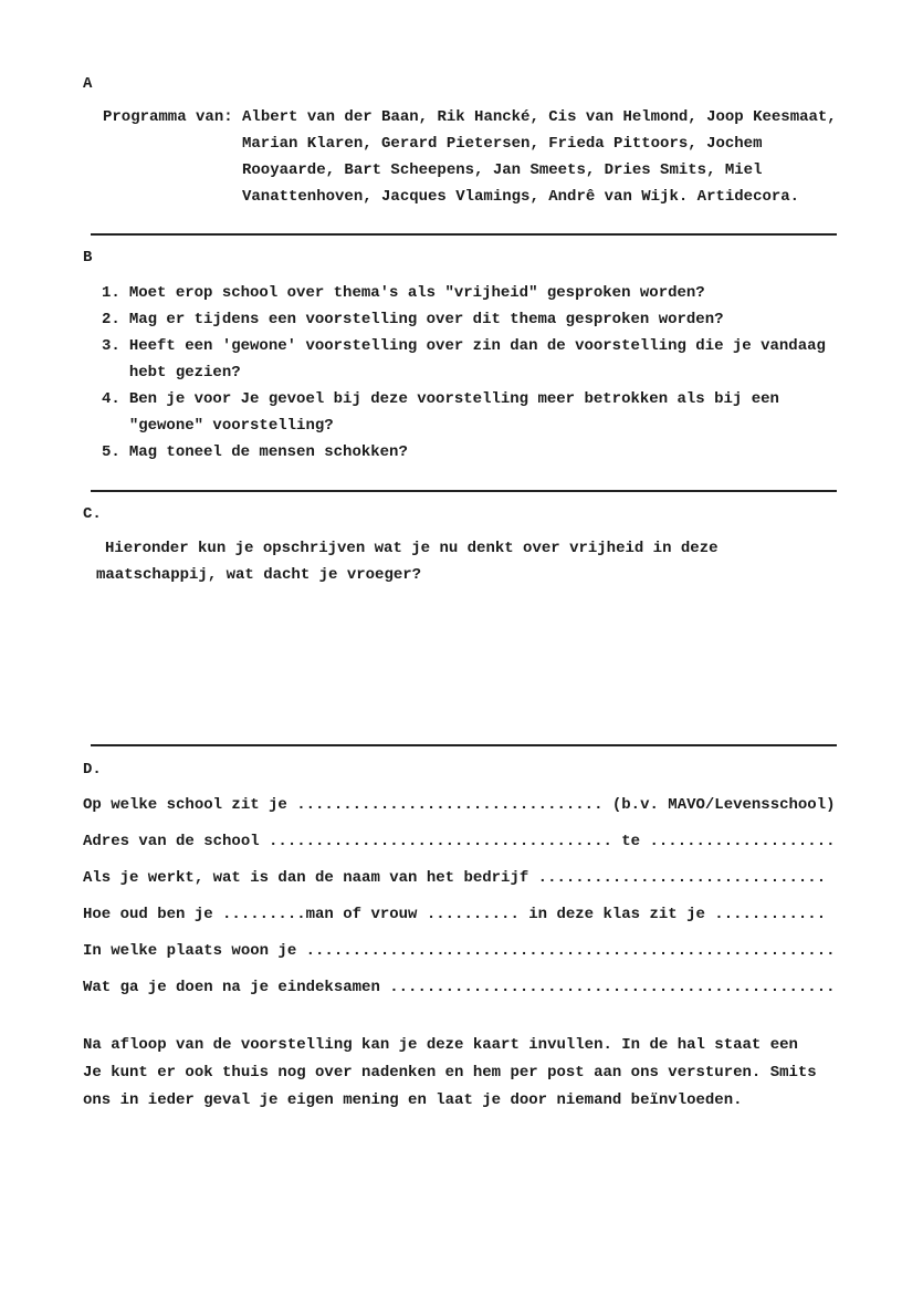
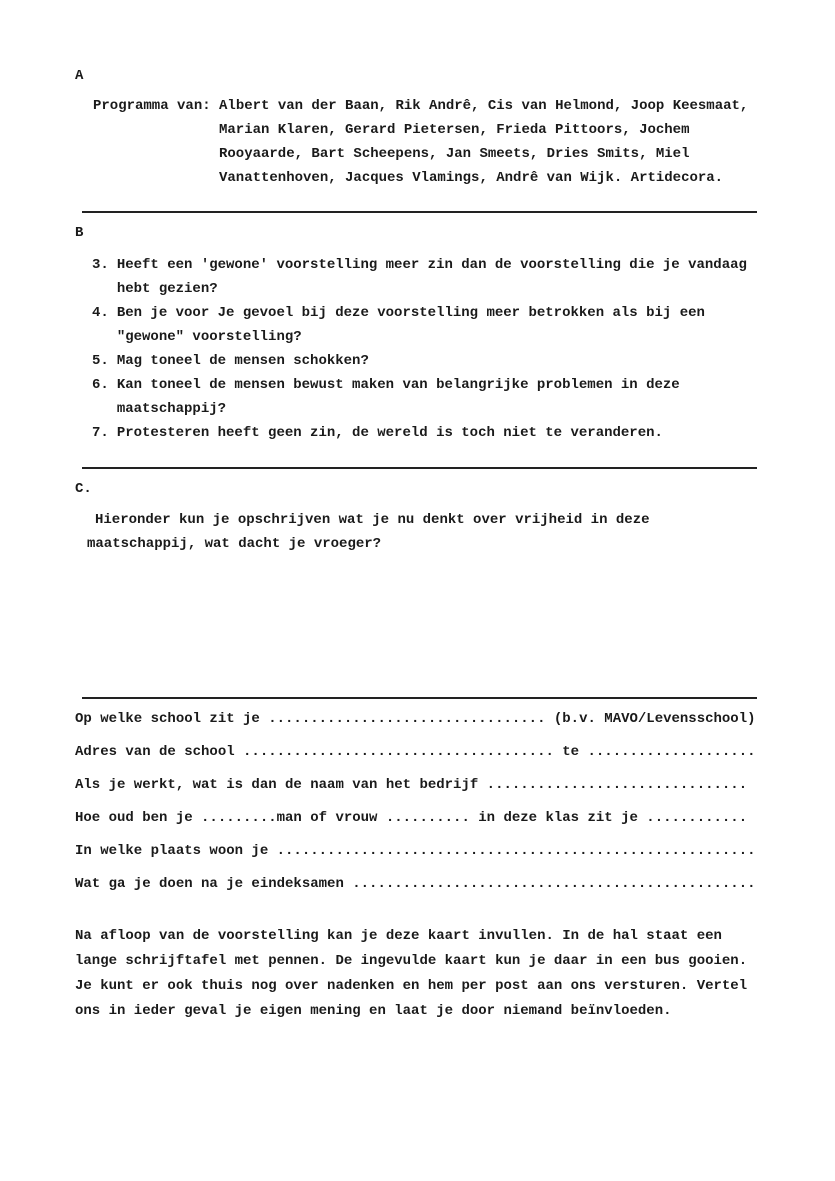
  A
- Programma van: Albert van der Baan, Rik Hancké, Cis van Helmond, Joop Keesmaat,
+ Programma van: Albert van der Baan, Rik Andrê, Cis van Helmond, Joop Keesmaat,
  Marian Klaren, Gerard Pietersen, Frieda Pittoors, Jochem
  Rooyaarde, Bart Scheepens, Jan Smeets, Dries Smits, Miel
  Vanattenhoven, Jacques Vlamings, Andrê van Wijk. Artidecora.
  B
- 1.
- Moet erop school over thema's als "vrijheid" gesproken worden?
- 2.
- Mag er tijdens een voorstelling over dit thema gesproken worden?
  3.
- Heeft een 'gewone' voorstelling over zin dan de voorstelling die je vandaag
+ Heeft een 'gewone' voorstelling meer zin dan de voorstelling die je vandaag
  hebt gezien?
  4.
  Ben je voor Je gevoel bij deze voorstelling meer betrokken als bij een
  "gewone" voorstelling?
  5.
  Mag toneel de mensen schokken?
+ 6.
+ Kan toneel de mensen bewust maken van belangrijke problemen in deze
+ maatschappij?
+ 7.
+ Protesteren heeft geen zin, de wereld is toch niet te veranderen.
  C.
  Hieronder kun je opschrijven wat je nu denkt over vrijheid in deze
  maatschappij, wat dacht je vroeger?
- D.
  Op welke school zit je ................................. (b.v. MAVO/Levensschool)
  Adres van de school ..................................... te ....................
  Als je werkt, wat is dan de naam van het bedrijf ...............................
  Hoe oud ben je .........man of vrouw .......... in deze klas zit je ............
  In welke plaats woon je .........................................................
  Wat ga je doen na je eindeksamen ................................................
  Na afloop van de voorstelling kan je deze kaart invullen. In de hal staat een
+ lange schrijftafel met pennen. De ingevulde kaart kun je daar in een bus gooien.
- Je kunt er ook thuis nog over nadenken en hem per post aan ons versturen. Smits
+ Je kunt er ook thuis nog over nadenken en hem per post aan ons versturen. Vertel
  ons in ieder geval je eigen mening en laat je door niemand beïnvloeden.
